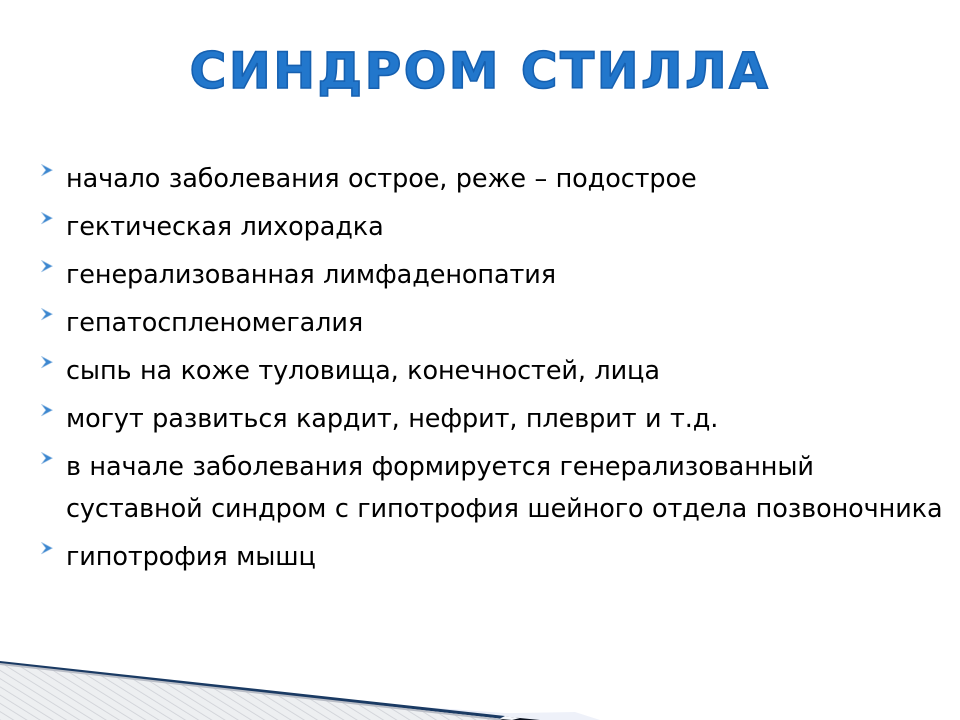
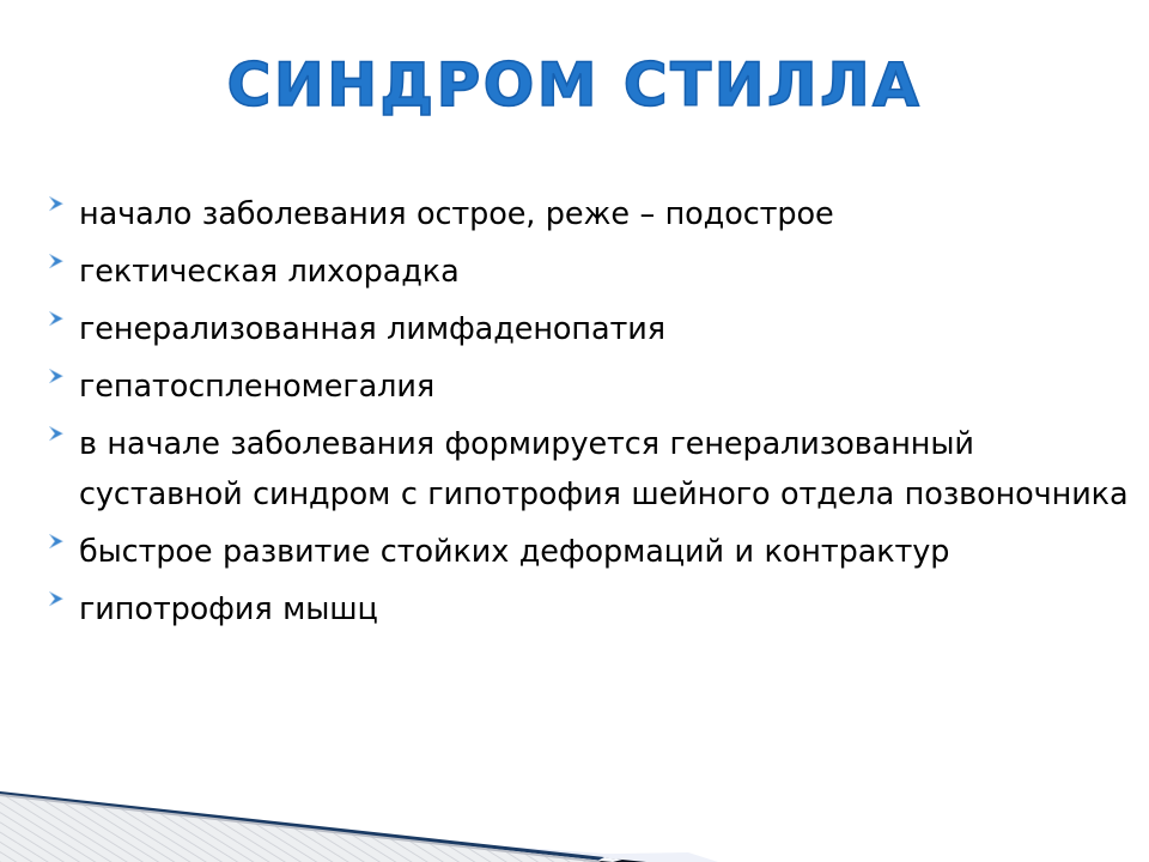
  СИНДРОМ СТИЛЛА
  начало заболевания острое, реже – подострое
  гектическая лихорадка
  генерализованная лимфаденопатия
  гепатоспленомегалия
- сыпь на коже туловища, конечностей, лица
- могут развиться кардит, нефрит, плеврит и т.д.
  в начале заболевания формируется генерализованный суставной синдром с гипотрофия шейного отдела позвоночника
+ быстрое развитие стойких деформаций и контрактур
  гипотрофия мышц
